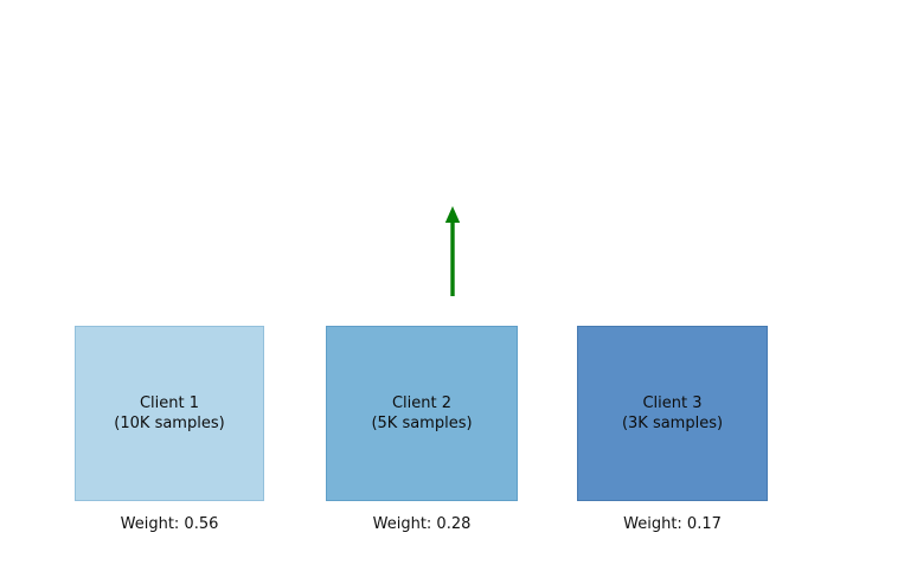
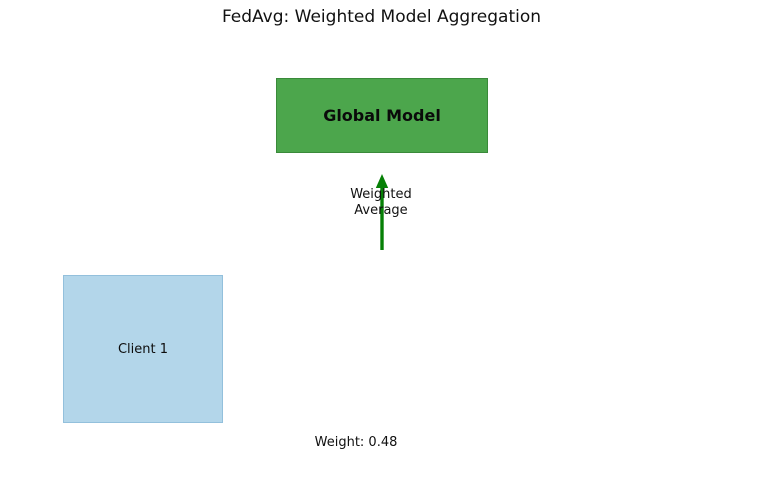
+ FedAvg: Weighted Model Aggregation
+ Global Model
+ Weighted
+ Average
  Client 1
- (10K samples)
- Client 2
- (5K samples)
- Client 3
- (3K samples)
- Weight: 0.56
- Weight: 0.28
+ Weight: 0.48
- Weight: 0.17
